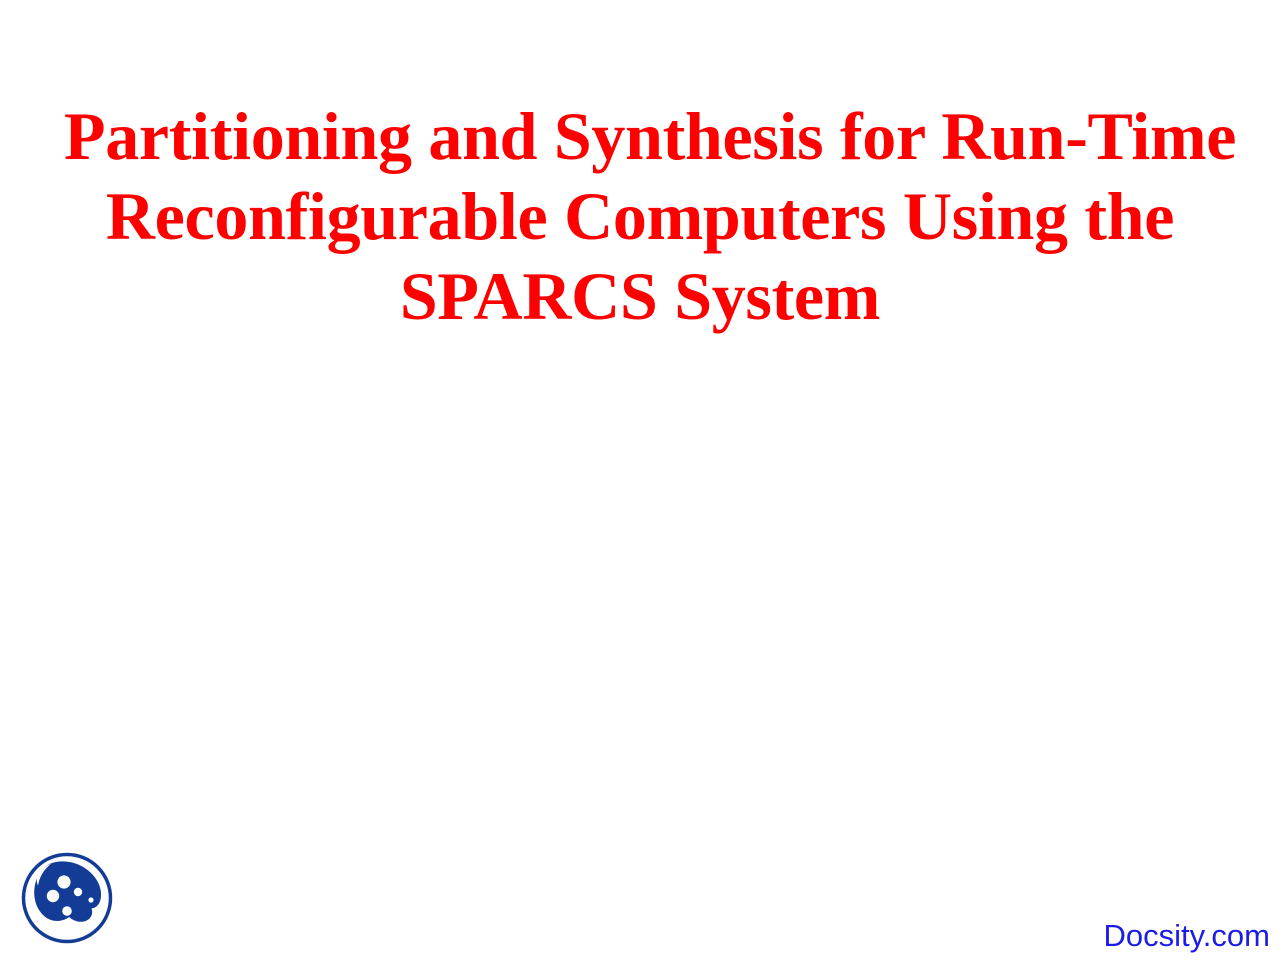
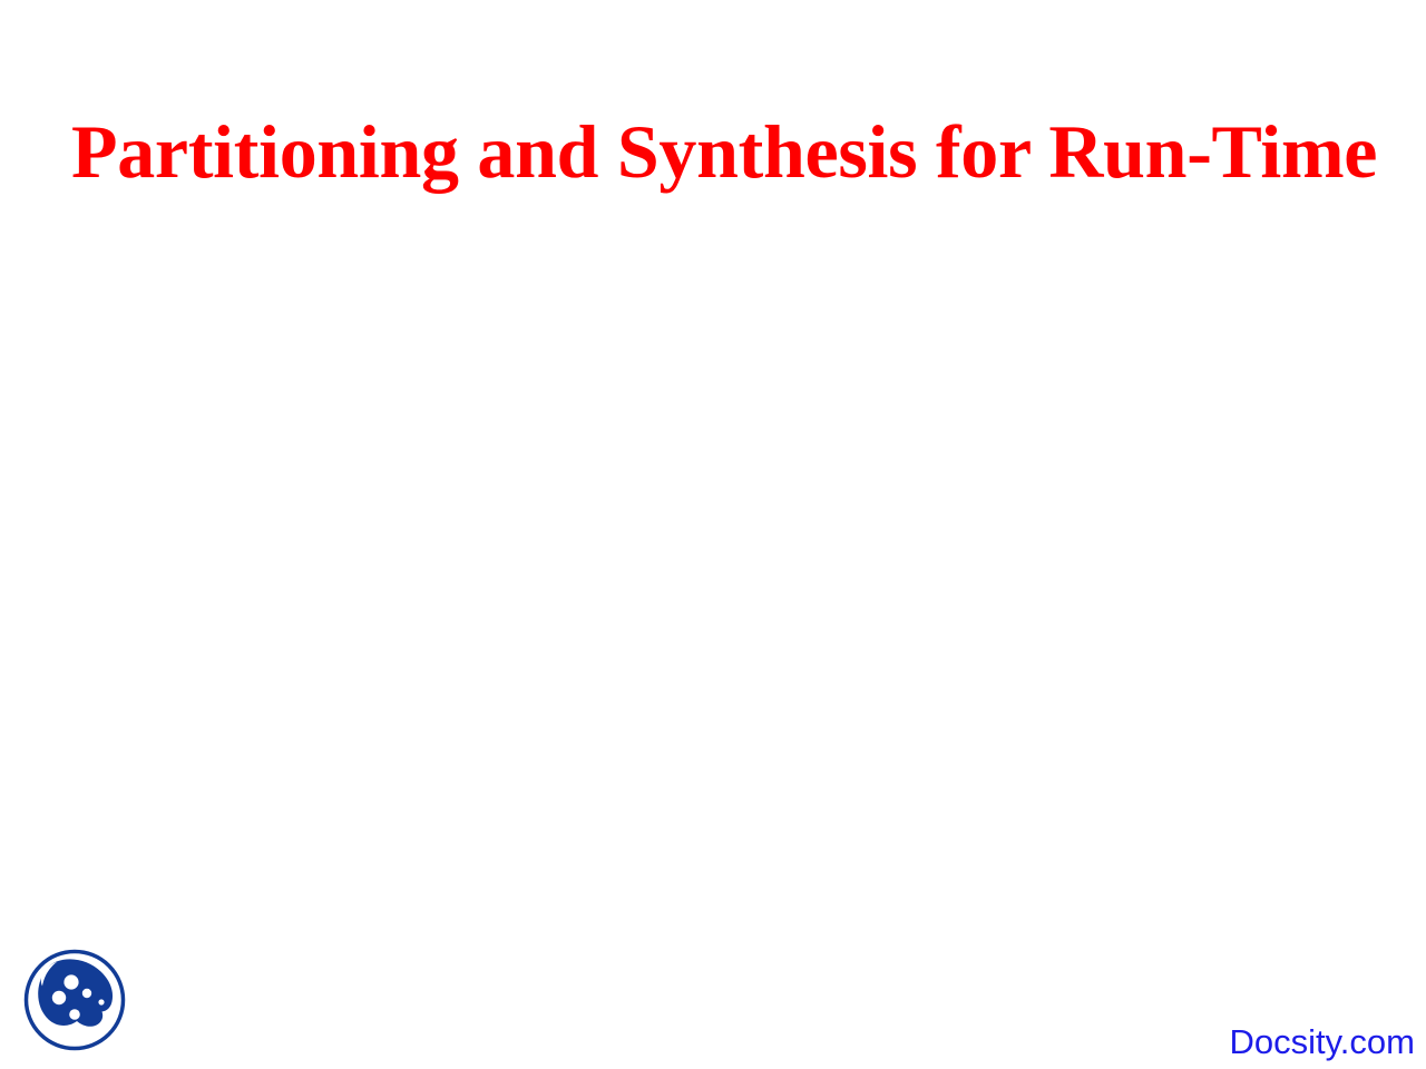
  Partitioning and Synthesis for Run-Time
- Reconfigurable Computers Using the
- SPARCS System
  Docsity.com
